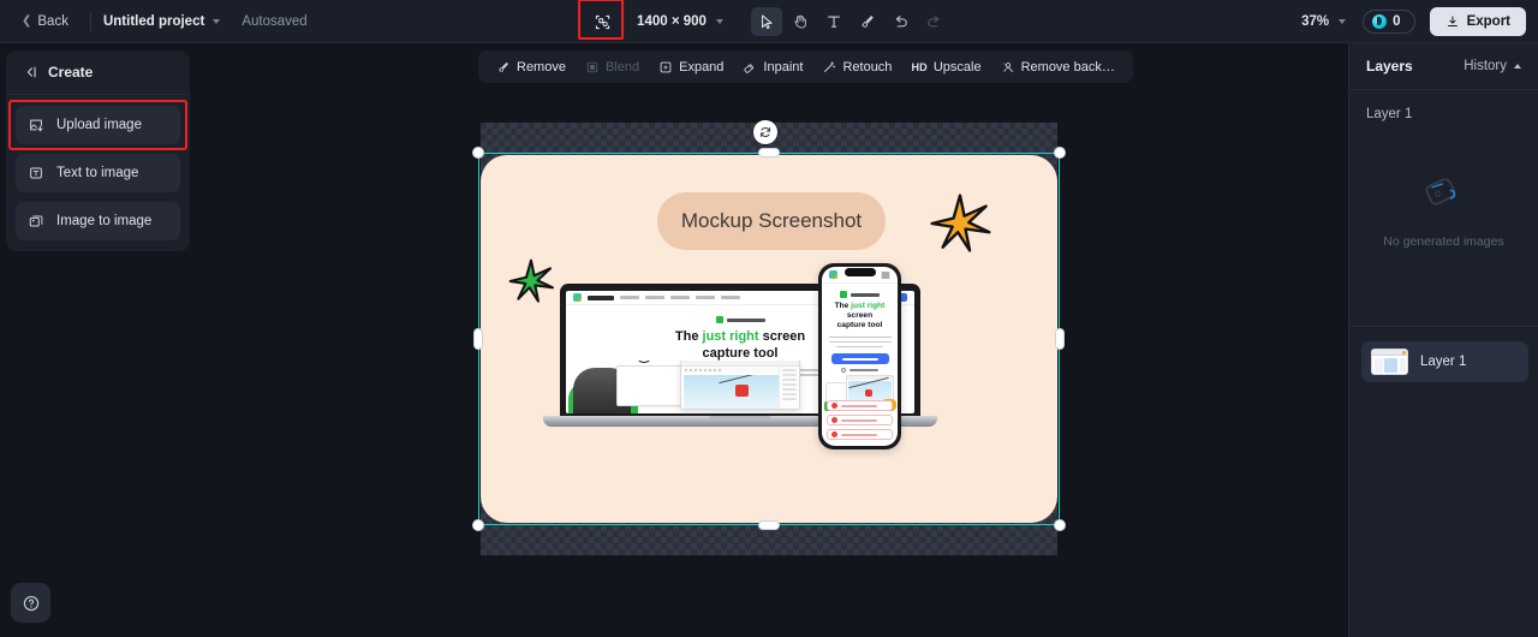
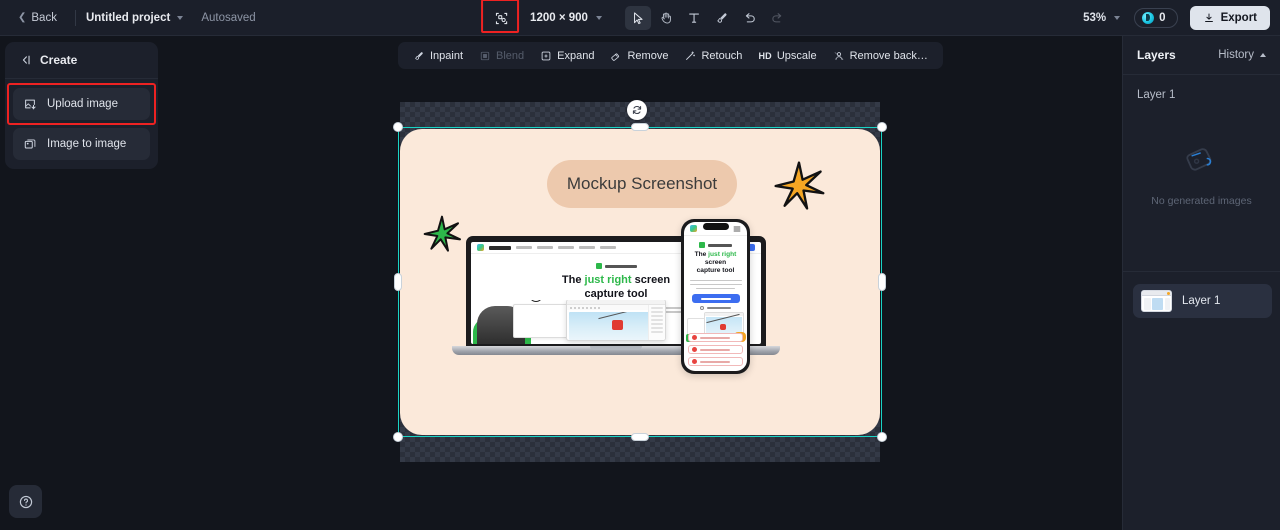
  ❮
  Back
  Untitled project
  Autosaved
- 1400 × 900
+ 1200 × 900
- 37%
+ 53%
  0
  Export
  Create
  Upload image
- Text to image
  Image to image
- Remove
+ Inpaint
  Blend
  Expand
- Inpaint
+ Remove
  Retouch
  HD
  Upscale
  Remove back…
  Mockup Screenshot
  The just right screen
  capture tool
  Layers
  History
  Layer 1
  No generated images
  Layer 1
